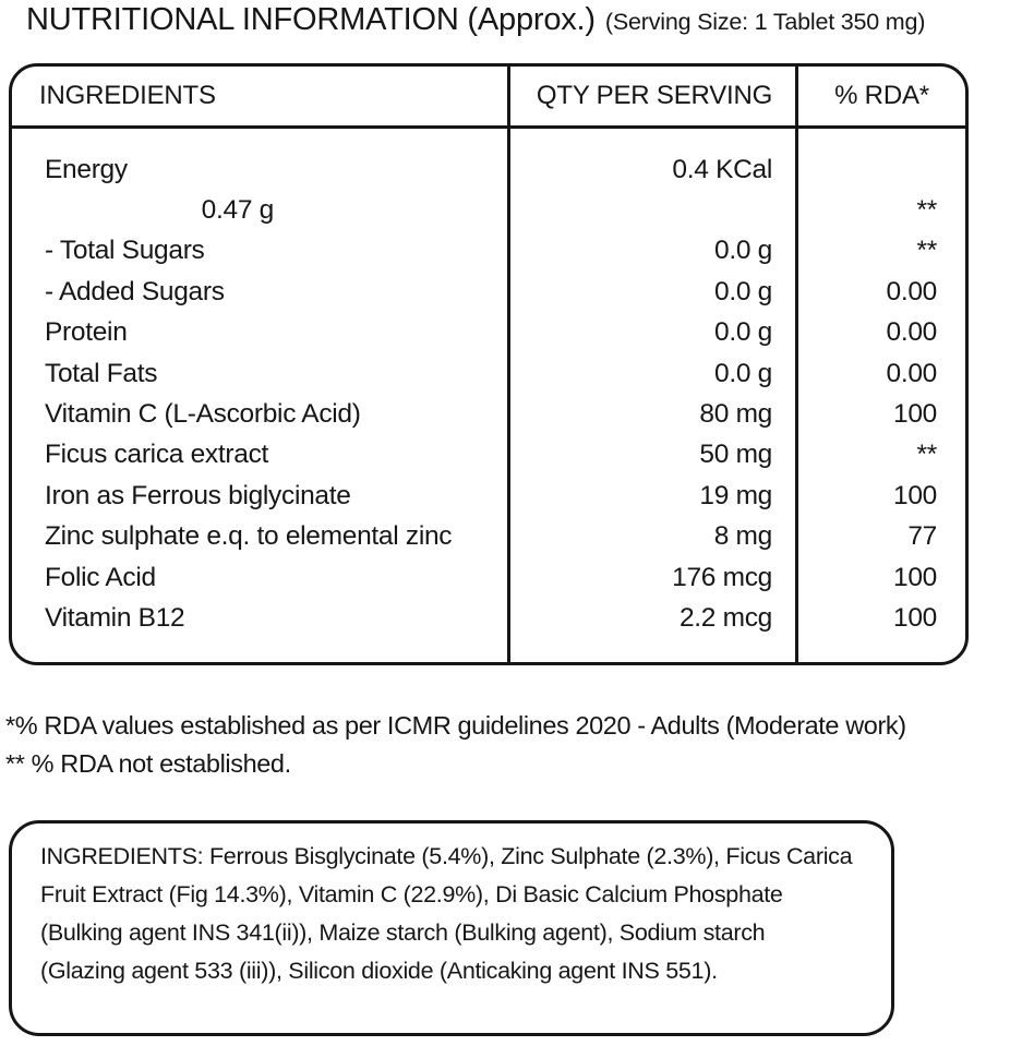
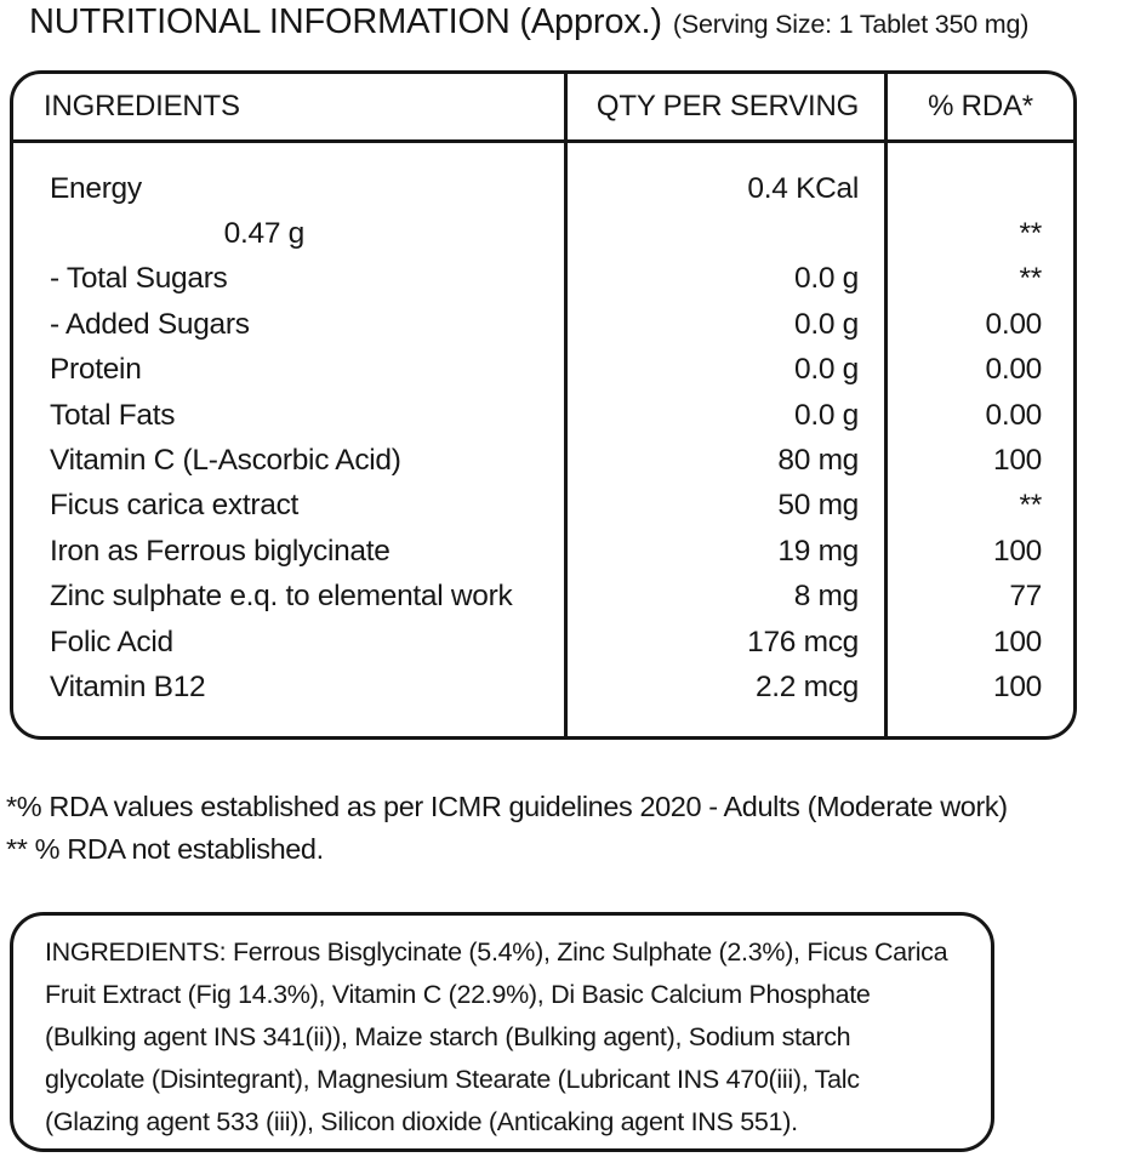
  NUTRITIONAL INFORMATION (Approx.)
  (Serving Size: 1 Tablet 350 mg)
  INGREDIENTS
  QTY PER SERVING
  % RDA*
  Energy
  0.4 KCal
  0.47 g
  **
  - Total Sugars
  0.0 g
  **
  - Added Sugars
  0.0 g
  0.00
  Protein
  0.0 g
  0.00
  Total Fats
  0.0 g
  0.00
  Vitamin C (L-Ascorbic Acid)
  80 mg
  100
  Ficus carica extract
  50 mg
  **
  Iron as Ferrous biglycinate
  19 mg
  100
- Zinc sulphate e.q. to elemental zinc
+ Zinc sulphate e.q. to elemental work
  8 mg
  77
  Folic Acid
  176 mcg
  100
  Vitamin B12
  2.2 mcg
  100
  *% RDA values established as per ICMR guidelines 2020 - Adults (Moderate work)
  ** % RDA not established.
  INGREDIENTS: Ferrous Bisglycinate (5.4%), Zinc Sulphate (2.3%), Ficus Carica
  Fruit Extract (Fig 14.3%), Vitamin C (22.9%), Di Basic Calcium Phosphate
  (Bulking agent INS 341(ii)), Maize starch (Bulking agent), Sodium starch
+ glycolate (Disintegrant), Magnesium Stearate (Lubricant INS 470(iii), Talc
  (Glazing agent 533 (iii)), Silicon dioxide (Anticaking agent INS 551).
